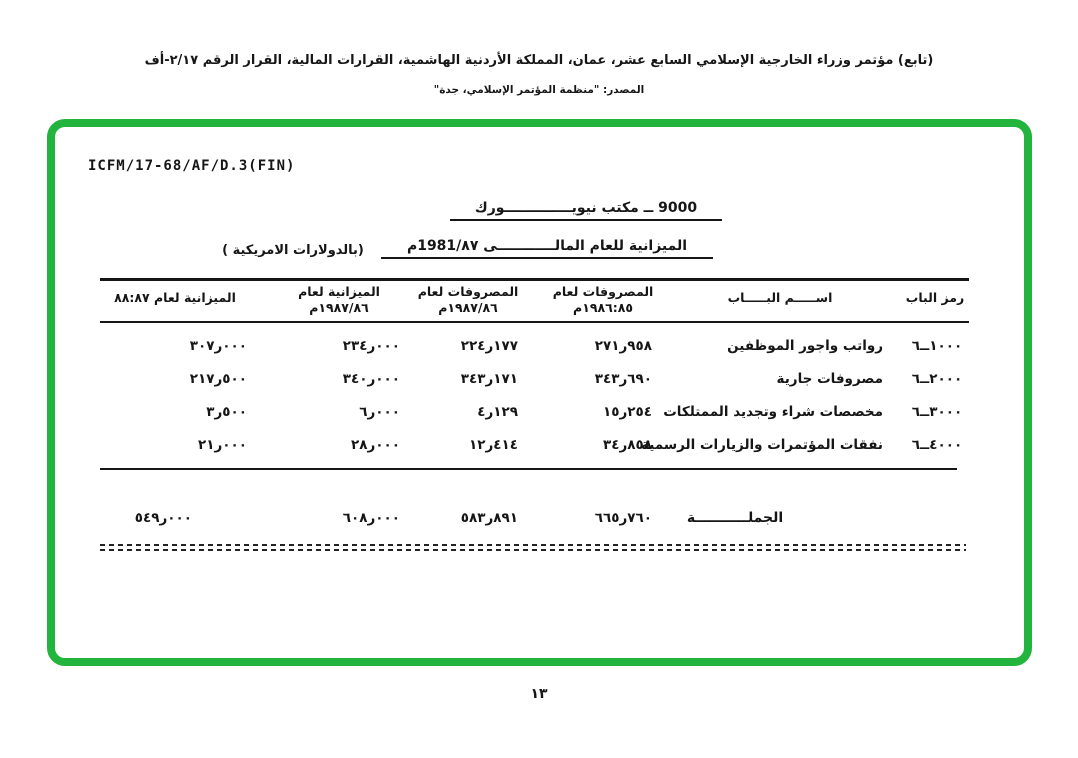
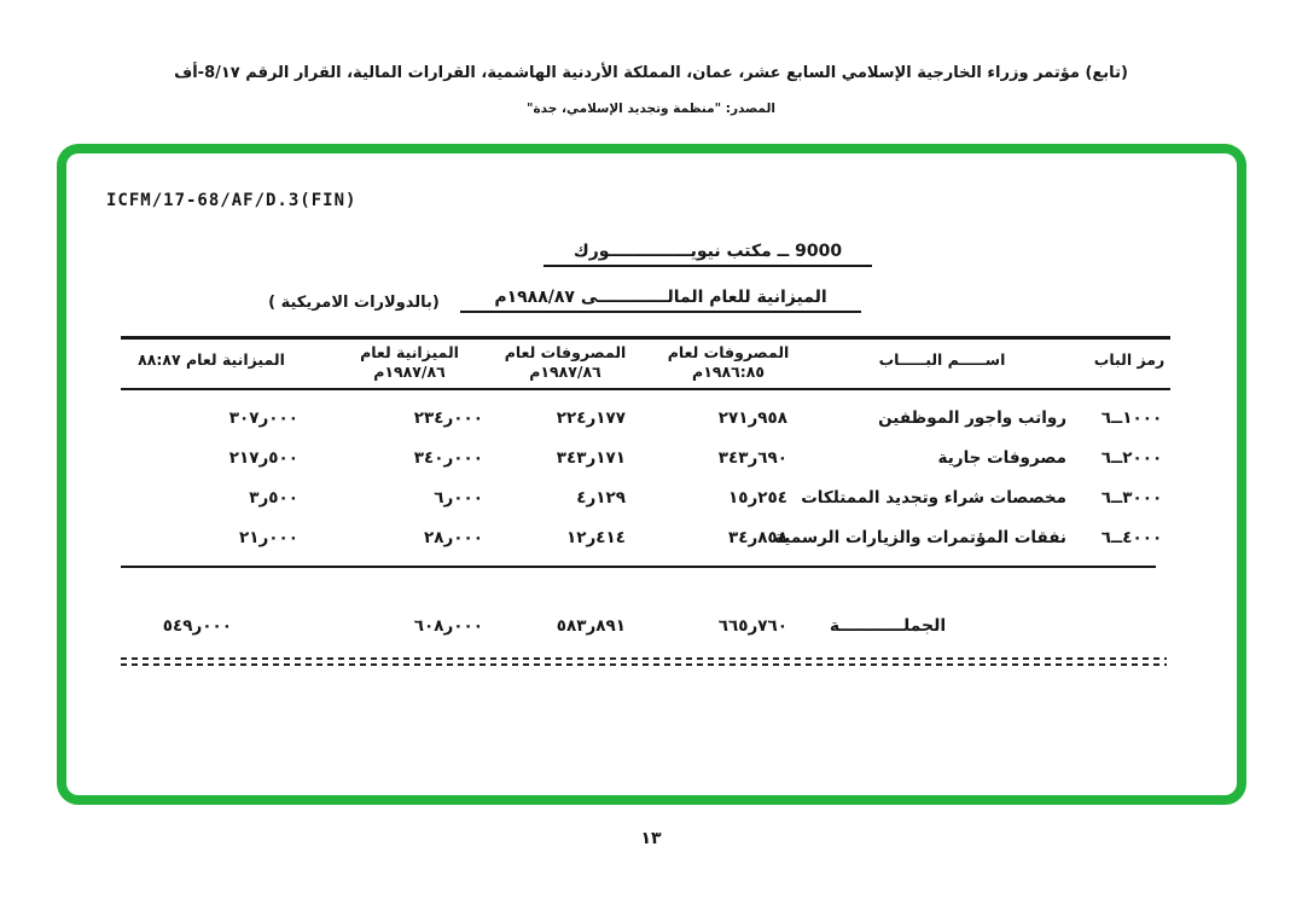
- (تابع) مؤتمر وزراء الخارجية الإسلامي السابع عشر، عمان، المملكة الأردنية الهاشمية، القرارات المالية، القرار الرقم ٢/١٧-أف
+ (تابع) مؤتمر وزراء الخارجية الإسلامي السابع عشر، عمان، المملكة الأردنية الهاشمية، القرارات المالية، القرار الرقم 8/١٧-أف
- المصدر: "منظمة المؤتمر الإسلامي، جدة"
+ المصدر: "منظمة وتجديد الإسلامي، جدة"
  ICFM/17-68/AF/D.3(FIN)
  9000 ــ مكتب نيويــــــــــــــورك
- الميزانية للعام المالــــــــــــى 1981/٨٧م
+ الميزانية للعام المالــــــــــــى ١٩٨٨/٨٧م
  (بالدولارات الامريكية )
  رمز الباب
  اســـــم البـــــاب
  المصروفات لعام
  ١٩٨٦:٨٥م
  المصروفات لعام
  ١٩٨٧/٨٦م
  الميزانية لعام
  ١٩٨٧/٨٦م
  الميزانية لعام ٨٨:٨٧
  ٦ــ١٠٠٠
  رواتب واجور الموظفين
  ٢٧١ر٩٥٨
  ٢٢٤ر١٧٧
  ٢٣٤ر٠٠٠
  ٣٠٧ر٠٠٠
  ٦ــ٢٠٠٠
  مصروفات جارية
  ٣٤٣ر٦٩٠
  ٣٤٣ر١٧١
  ٣٤٠ر٠٠٠
  ٢١٧ر٥٠٠
  ٦ــ٣٠٠٠
  مخصصات شراء وتجديد الممتلكات
  ١٥ر٢٥٤
  ٤ر١٢٩
  ٦ر٠٠٠
  ٣ر٥٠٠
  ٦ــ٤٠٠٠
  نفقات المؤتمرات والزيارات الرسمية
  ٣٤ر٨٥٨
  ١٢ر٤١٤
  ٢٨ر٠٠٠
  ٢١ر٠٠٠
  الجملـــــــــــة
  ٦٦٥ر٧٦٠
  ٥٨٣ر٨٩١
  ٦٠٨ر٠٠٠
  ٥٤٩ر٠٠٠
  ١٣
